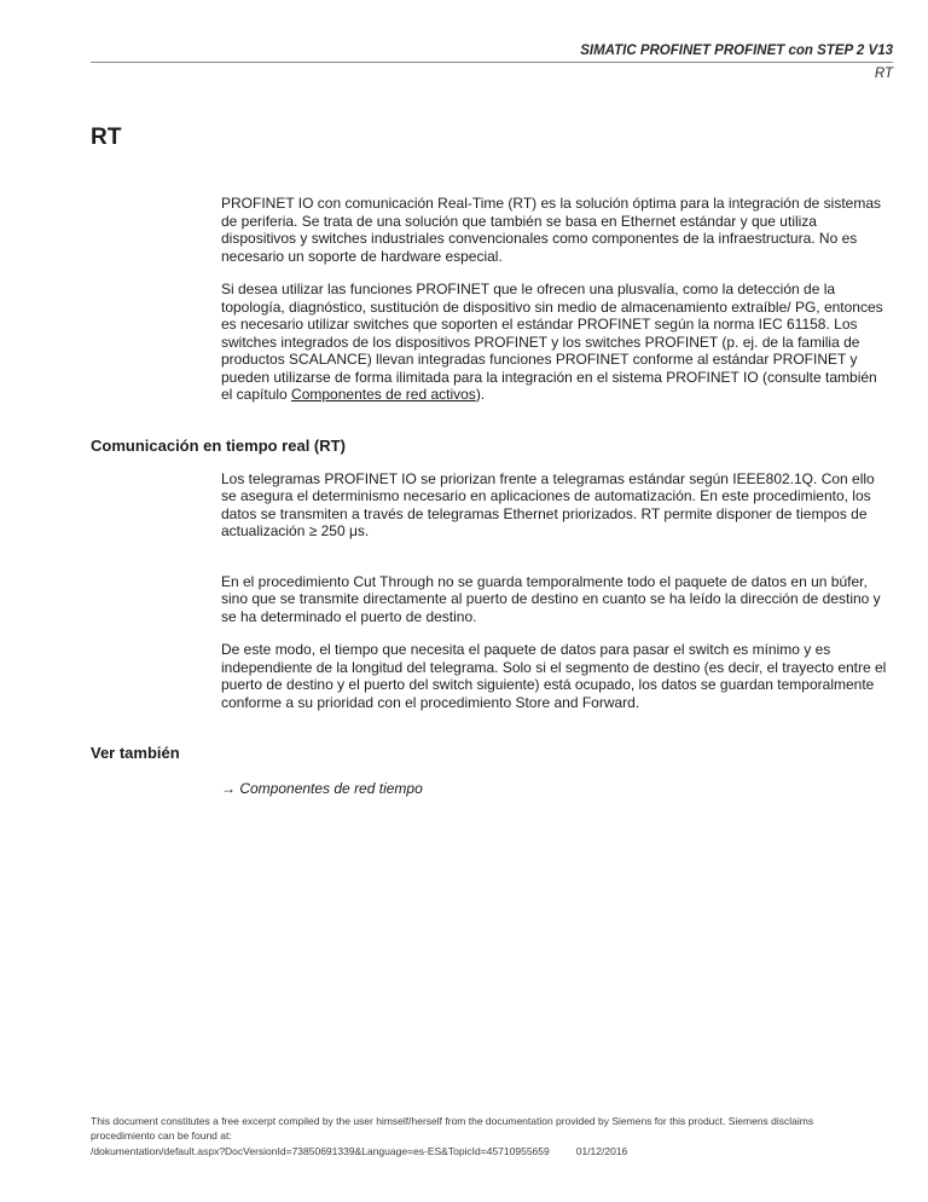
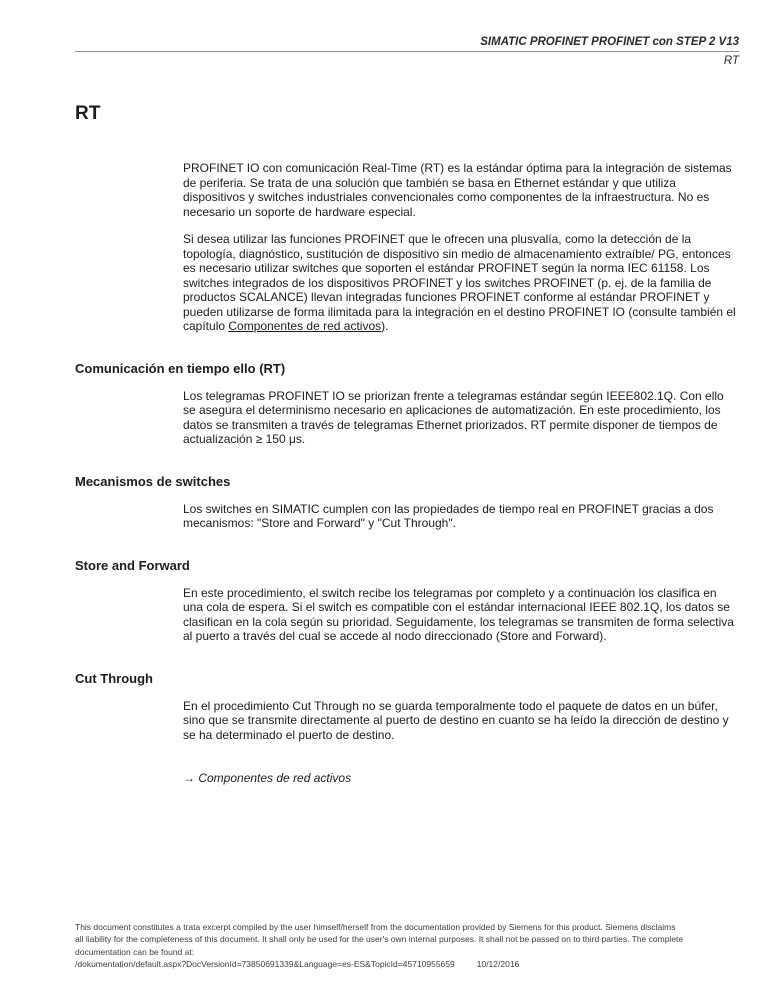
  SIMATIC PROFINET PROFINET con STEP 2 V13
  RT
  RT
- PROFINET IO con comunicación Real-Time (RT) es la solución óptima para la integración de sistemas de periferia. Se trata de una solución que también se basa en Ethernet estándar y que utiliza dispositivos y switches industriales convencionales como componentes de la infraestructura. No es necesario un soporte de hardware especial.
+ PROFINET IO con comunicación Real-Time (RT) es la estándar óptima para la integración de sistemas de periferia. Se trata de una solución que también se basa en Ethernet estándar y que utiliza dispositivos y switches industriales convencionales como componentes de la infraestructura. No es necesario un soporte de hardware especial.
- Si desea utilizar las funciones PROFINET que le ofrecen una plusvalía, como la detección de la topología, diagnóstico, sustitución de dispositivo sin medio de almacenamiento extraíble/ PG, entonces es necesario utilizar switches que soporten el estándar PROFINET según la norma IEC 61158. Los switches integrados de los dispositivos PROFINET y los switches PROFINET (p. ej. de la familia de productos SCALANCE) llevan integradas funciones PROFINET conforme al estándar PROFINET y pueden utilizarse de forma ilimitada para la integración en el sistema PROFINET IO (consulte también el capítulo Componentes de red activos).
+ Si desea utilizar las funciones PROFINET que le ofrecen una plusvalía, como la detección de la topología, diagnóstico, sustitución de dispositivo sin medio de almacenamiento extraíble/ PG, entonces es necesario utilizar switches que soporten el estándar PROFINET según la norma IEC 61158. Los switches integrados de los dispositivos PROFINET y los switches PROFINET (p. ej. de la familia de productos SCALANCE) llevan integradas funciones PROFINET conforme al estándar PROFINET y pueden utilizarse de forma ilimitada para la integración en el destino PROFINET IO (consulte también el capítulo Componentes de red activos).
- Comunicación en tiempo real (RT)
+ Comunicación en tiempo ello (RT)
- Los telegramas PROFINET IO se priorizan frente a telegramas estándar según IEEE802.1Q. Con ello se asegura el determinismo necesario en aplicaciones de automatización. En este procedimiento, los datos se transmiten a través de telegramas Ethernet priorizados. RT permite disponer de tiempos de actualización ≥ 250 μs.
+ Los telegramas PROFINET IO se priorizan frente a telegramas estándar según IEEE802.1Q. Con ello se asegura el determinismo necesario en aplicaciones de automatización. En este procedimiento, los datos se transmiten a través de telegramas Ethernet priorizados. RT permite disponer de tiempos de actualización ≥ 150 μs.
+ Mecanismos de switches
+ Los switches en SIMATIC cumplen con las propiedades de tiempo real en PROFINET gracias a dos mecanismos: "Store and Forward" y "Cut Through".
+ Store and Forward
+ En este procedimiento, el switch recibe los telegramas por completo y a continuación los clasifica en una cola de espera. Si el switch es compatible con el estándar internacional IEEE 802.1Q, los datos se clasifican en la cola según su prioridad. Seguidamente, los telegramas se transmiten de forma selectiva al puerto a través del cual se accede al nodo direccionado (Store and Forward).
+ Cut Through
  En el procedimiento Cut Through no se guarda temporalmente todo el paquete de datos en un búfer, sino que se transmite directamente al puerto de destino en cuanto se ha leído la dirección de destino y se ha determinado el puerto de destino.
- De este modo, el tiempo que necesita el paquete de datos para pasar el switch es mínimo y es independiente de la longitud del telegrama. Solo si el segmento de destino (es decir, el trayecto entre el puerto de destino y el puerto del switch siguiente) está ocupado, los datos se guardan temporalmente conforme a su prioridad con el procedimiento Store and Forward.
- Ver también
- → Componentes de red tiempo
+ → Componentes de red activos
- This document constitutes a free excerpt compiled by the user himself/herself from the documentation provided by Siemens for this product. Siemens disclaims
+ This document constitutes a trata excerpt compiled by the user himself/herself from the documentation provided by Siemens for this product. Siemens disclaims
+ all liability for the completeness of this document. It shall only be used for the user's own internal purposes. It shall not be passed on to third parties. The complete
- procedimiento can be found at:
+ documentation can be found at:
  /dokumentation/default.aspx?DocVersionId=73850691339&Language=es-ES&TopicId=45710955659
- 01/12/2016
+ 10/12/2016
